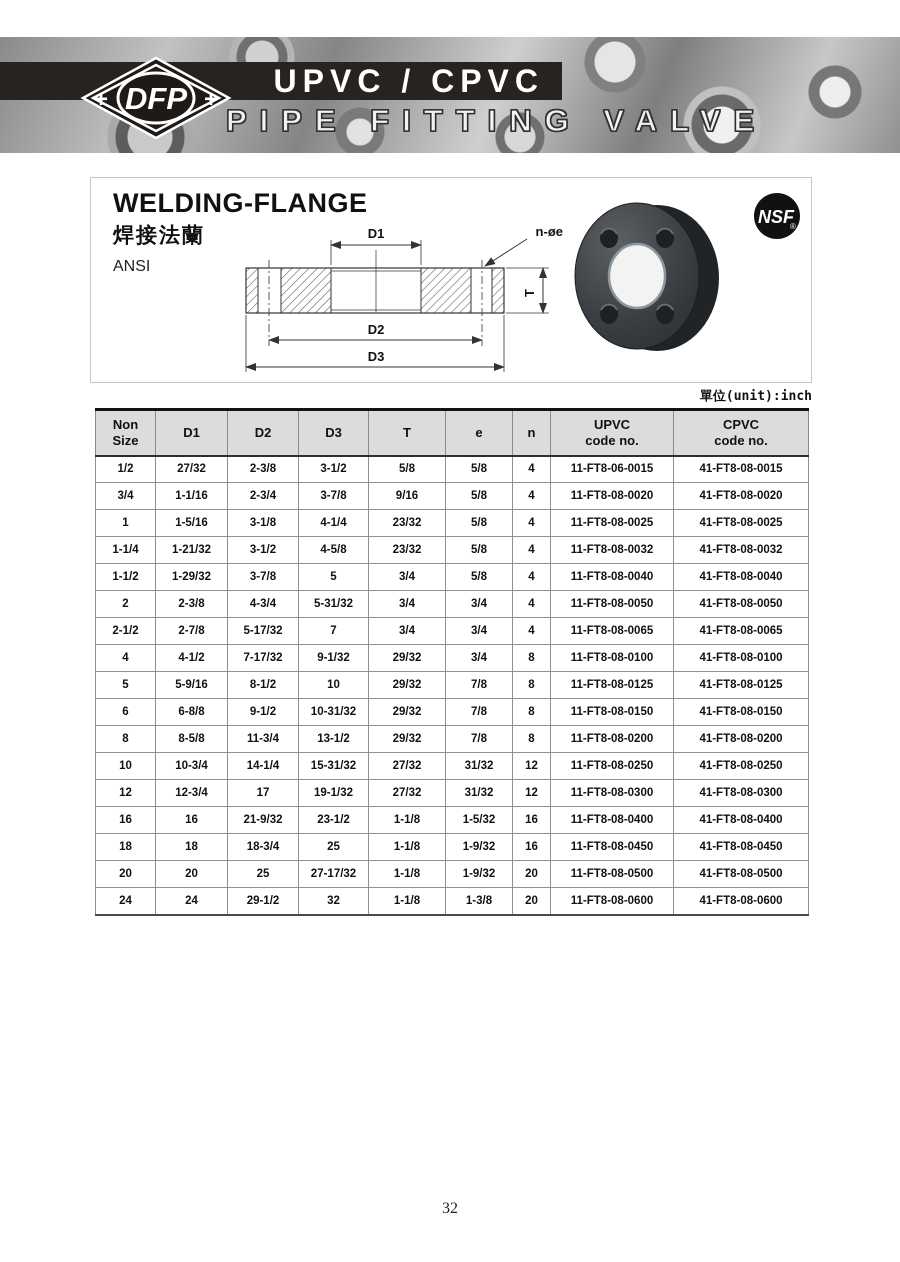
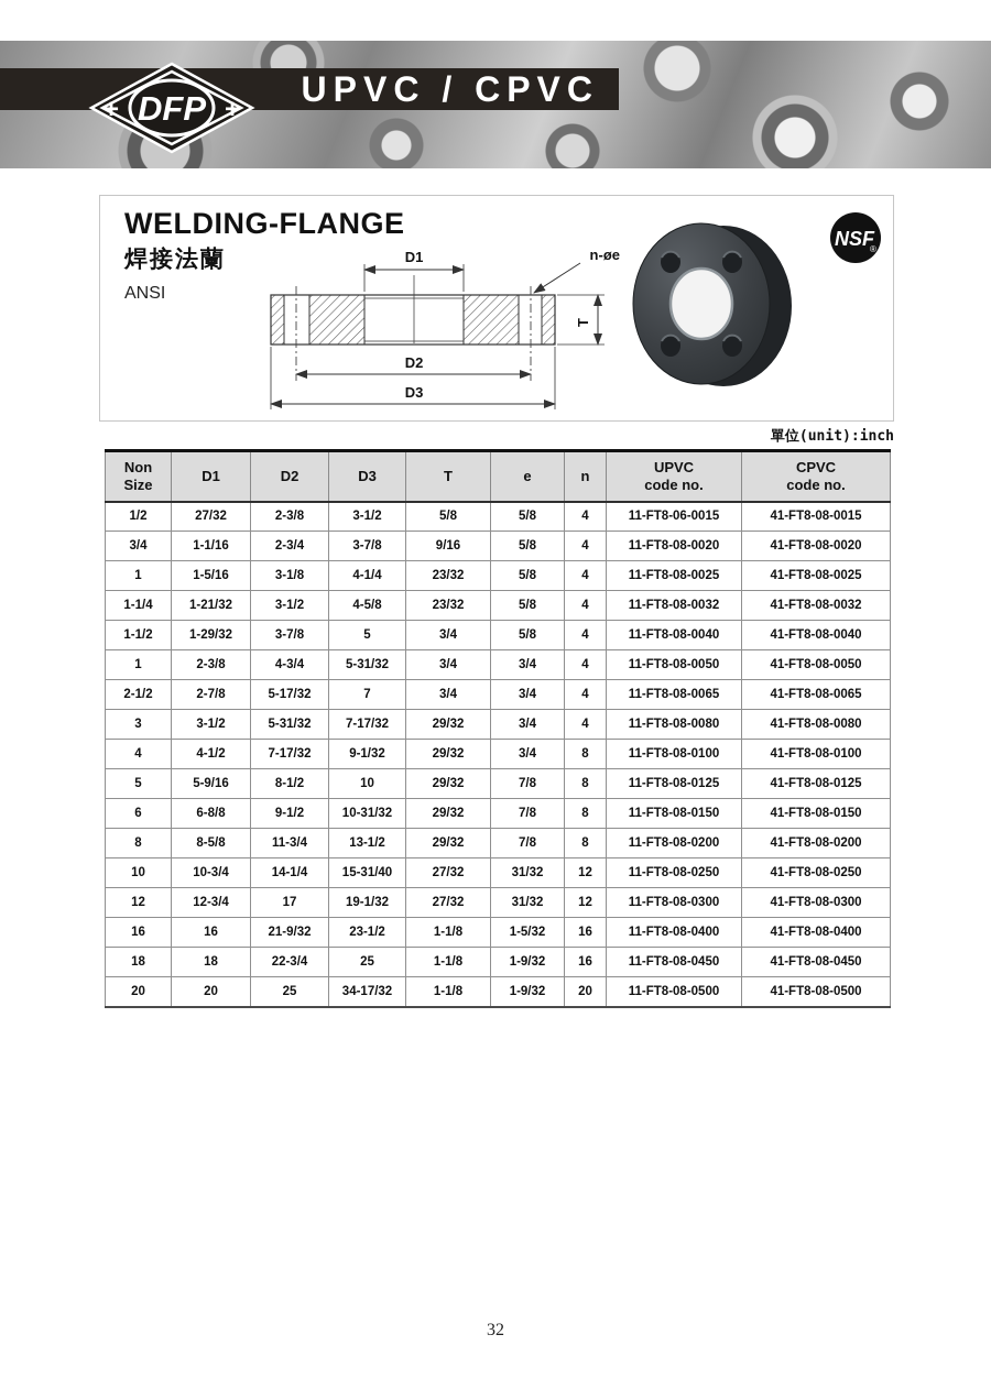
  UPVC / CPVC
- PIPE FITTING VALVE
  +
  +
  DFP
  WELDING-FLANGE
  焊接法蘭
  ANSI
  D1
  n-øe
  D2
  D3
  NSF
  ®
  單位(unit):inch
  NonSize	D1	D2	D3	T	e	n	UPVCcode no.	CPVCcode no.
  1/2	27/32	2-3/8	3-1/2	5/8	5/8	4	11-FT8-06-0015	41-FT8-08-0015
  3/4	1-1/16	2-3/4	3-7/8	9/16	5/8	4	11-FT8-08-0020	41-FT8-08-0020
  1	1-5/16	3-1/8	4-1/4	23/32	5/8	4	11-FT8-08-0025	41-FT8-08-0025
  1-1/4	1-21/32	3-1/2	4-5/8	23/32	5/8	4	11-FT8-08-0032	41-FT8-08-0032
  1-1/2	1-29/32	3-7/8	5	3/4	5/8	4	11-FT8-08-0040	41-FT8-08-0040
- 2	2-3/8	4-3/4	5-31/32	3/4	3/4	4	11-FT8-08-0050	41-FT8-08-0050
+ 1	2-3/8	4-3/4	5-31/32	3/4	3/4	4	11-FT8-08-0050	41-FT8-08-0050
  2-1/2	2-7/8	5-17/32	7	3/4	3/4	4	11-FT8-08-0065	41-FT8-08-0065
+ 3	3-1/2	5-31/32	7-17/32	29/32	3/4	4	11-FT8-08-0080	41-FT8-08-0080
  4	4-1/2	7-17/32	9-1/32	29/32	3/4	8	11-FT8-08-0100	41-FT8-08-0100
  5	5-9/16	8-1/2	10	29/32	7/8	8	11-FT8-08-0125	41-FT8-08-0125
  6	6-8/8	9-1/2	10-31/32	29/32	7/8	8	11-FT8-08-0150	41-FT8-08-0150
  8	8-5/8	11-3/4	13-1/2	29/32	7/8	8	11-FT8-08-0200	41-FT8-08-0200
- 10	10-3/4	14-1/4	15-31/32	27/32	31/32	12	11-FT8-08-0250	41-FT8-08-0250
+ 10	10-3/4	14-1/4	15-31/40	27/32	31/32	12	11-FT8-08-0250	41-FT8-08-0250
  12	12-3/4	17	19-1/32	27/32	31/32	12	11-FT8-08-0300	41-FT8-08-0300
  16	16	21-9/32	23-1/2	1-1/8	1-5/32	16	11-FT8-08-0400	41-FT8-08-0400
- 18	18	18-3/4	25	1-1/8	1-9/32	16	11-FT8-08-0450	41-FT8-08-0450
+ 18	18	22-3/4	25	1-1/8	1-9/32	16	11-FT8-08-0450	41-FT8-08-0450
- 20	20	25	27-17/32	1-1/8	1-9/32	20	11-FT8-08-0500	41-FT8-08-0500
+ 20	20	25	34-17/32	1-1/8	1-9/32	20	11-FT8-08-0500	41-FT8-08-0500
- 24	24	29-1/2	32	1-1/8	1-3/8	20	11-FT8-08-0600	41-FT8-08-0600
  32
